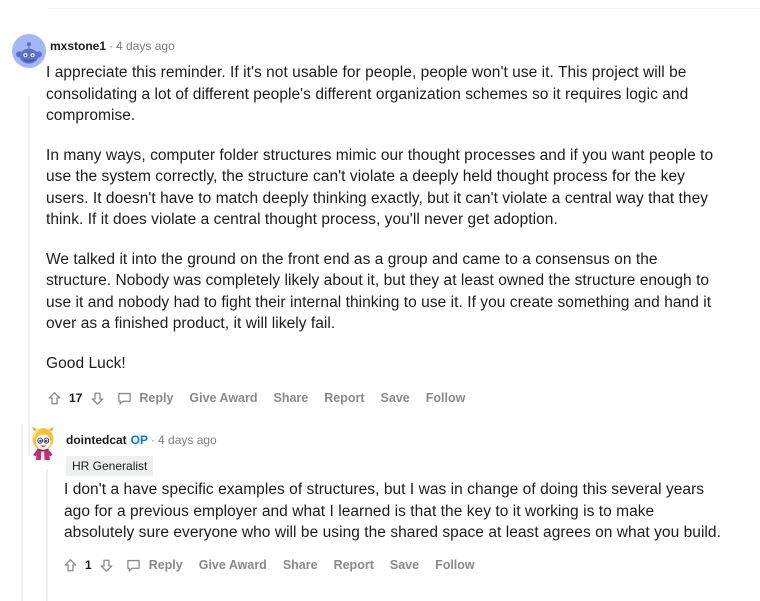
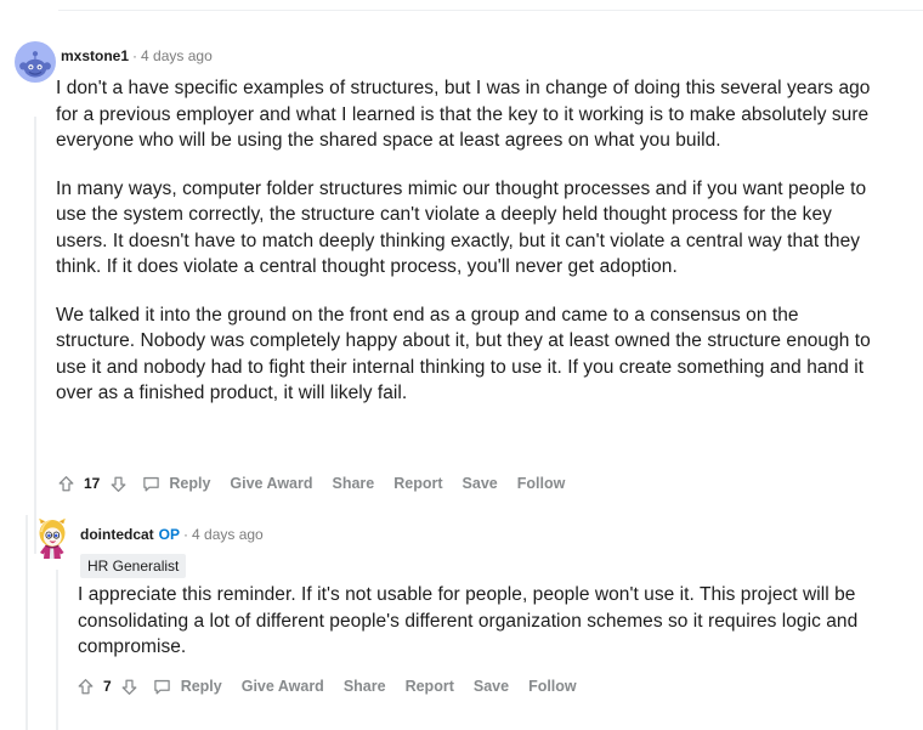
  mxstone1 · 4 days ago
- I appreciate this reminder. If it's not usable for people, people won't use it. This project will be consolidating a lot of different people's different organization schemes so it requires logic and compromise.
+ I don't a have specific examples of structures, but I was in change of doing this several years ago for a previous employer and what I learned is that the key to it working is to make absolutely sure everyone who will be using the shared space at least agrees on what you build.
  In many ways, computer folder structures mimic our thought processes and if you want people to use the system correctly, the structure can't violate a deeply held thought process for the key users. It doesn't have to match deeply thinking exactly, but it can't violate a central way that they think. If it does violate a central thought process, you'll never get adoption.
- We talked it into the ground on the front end as a group and came to a consensus on the structure. Nobody was completely likely about it, but they at least owned the structure enough to use it and nobody had to fight their internal thinking to use it. If you create something and hand it over as a finished product, it will likely fail.
+ We talked it into the ground on the front end as a group and came to a consensus on the structure. Nobody was completely happy about it, but they at least owned the structure enough to use it and nobody had to fight their internal thinking to use it. If you create something and hand it over as a finished product, it will likely fail.
- Good Luck!
  17
  Reply
  Give Award
  Share
  Report
  Save
  Follow
  dointedcat OP · 4 days ago
  HR Generalist
- I don't a have specific examples of structures, but I was in change of doing this several years ago for a previous employer and what I learned is that the key to it working is to make absolutely sure everyone who will be using the shared space at least agrees on what you build.
+ I appreciate this reminder. If it's not usable for people, people won't use it. This project will be consolidating a lot of different people's different organization schemes so it requires logic and compromise.
- 1
+ 7
  Reply
  Give Award
  Share
  Report
  Save
  Follow
